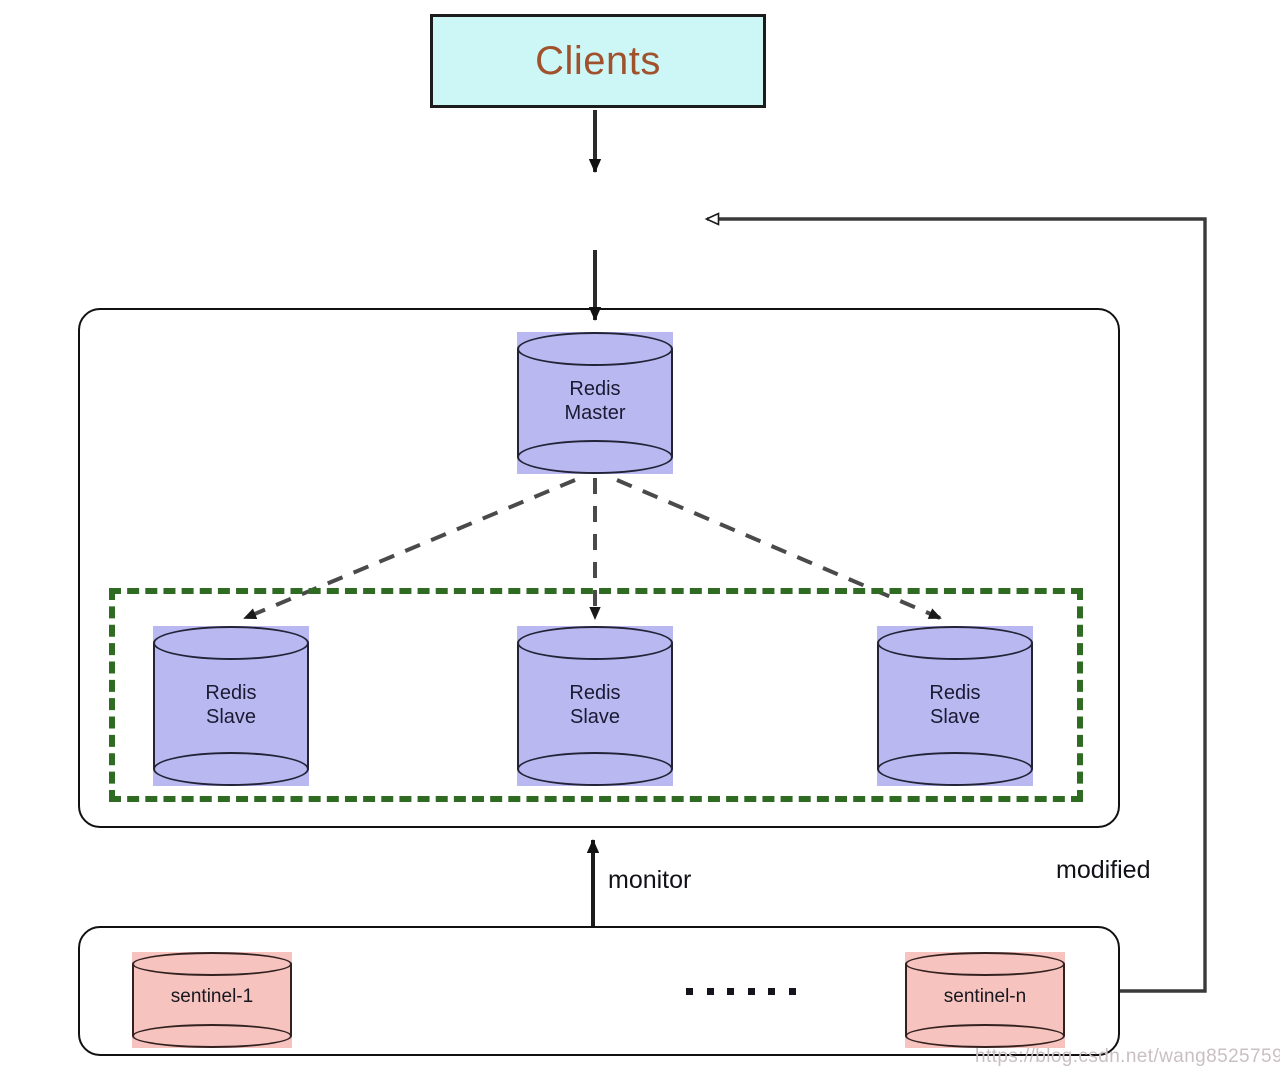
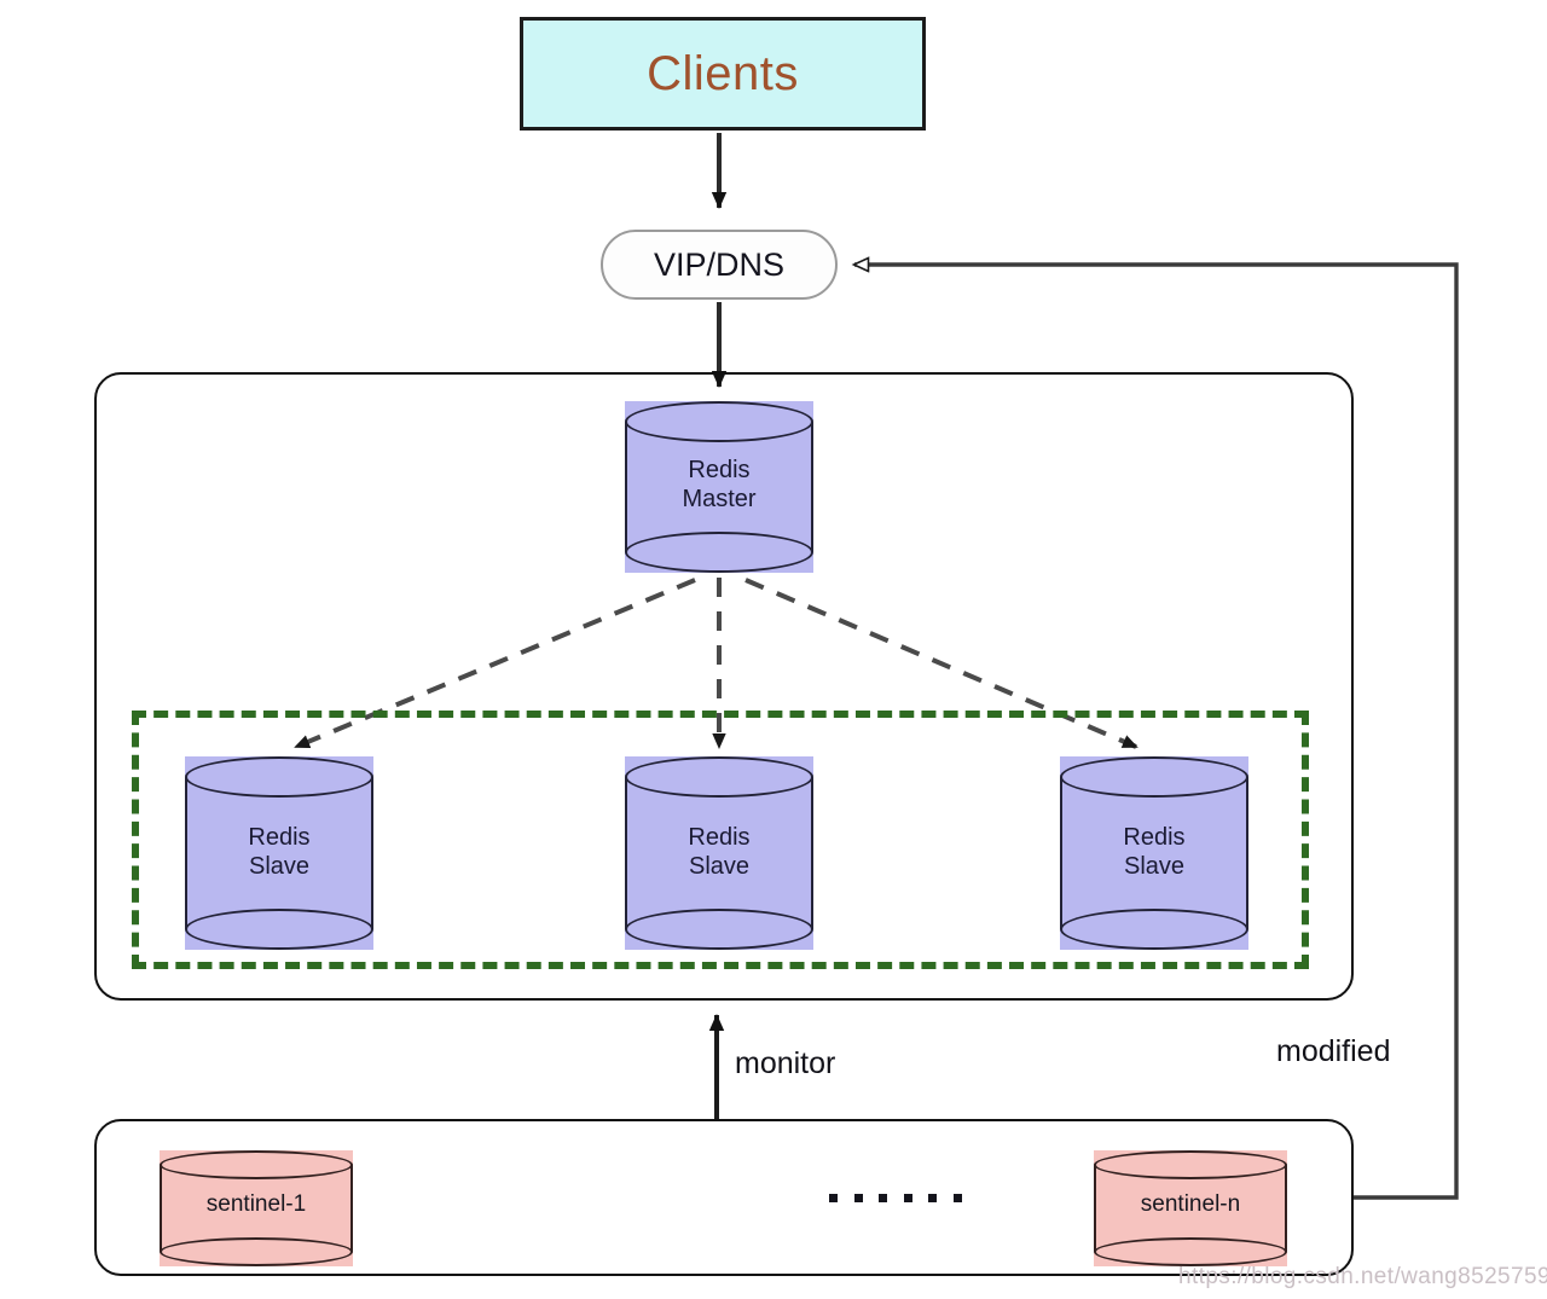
  Clients
+ VIP/DNS
  Redis
  Master
  Redis
  Slave
  Redis
  Slave
  Redis
  Slave
  sentinel-1
  sentinel-n
  monitor
  modified
  https://blog.csdn.net/wang8525759
